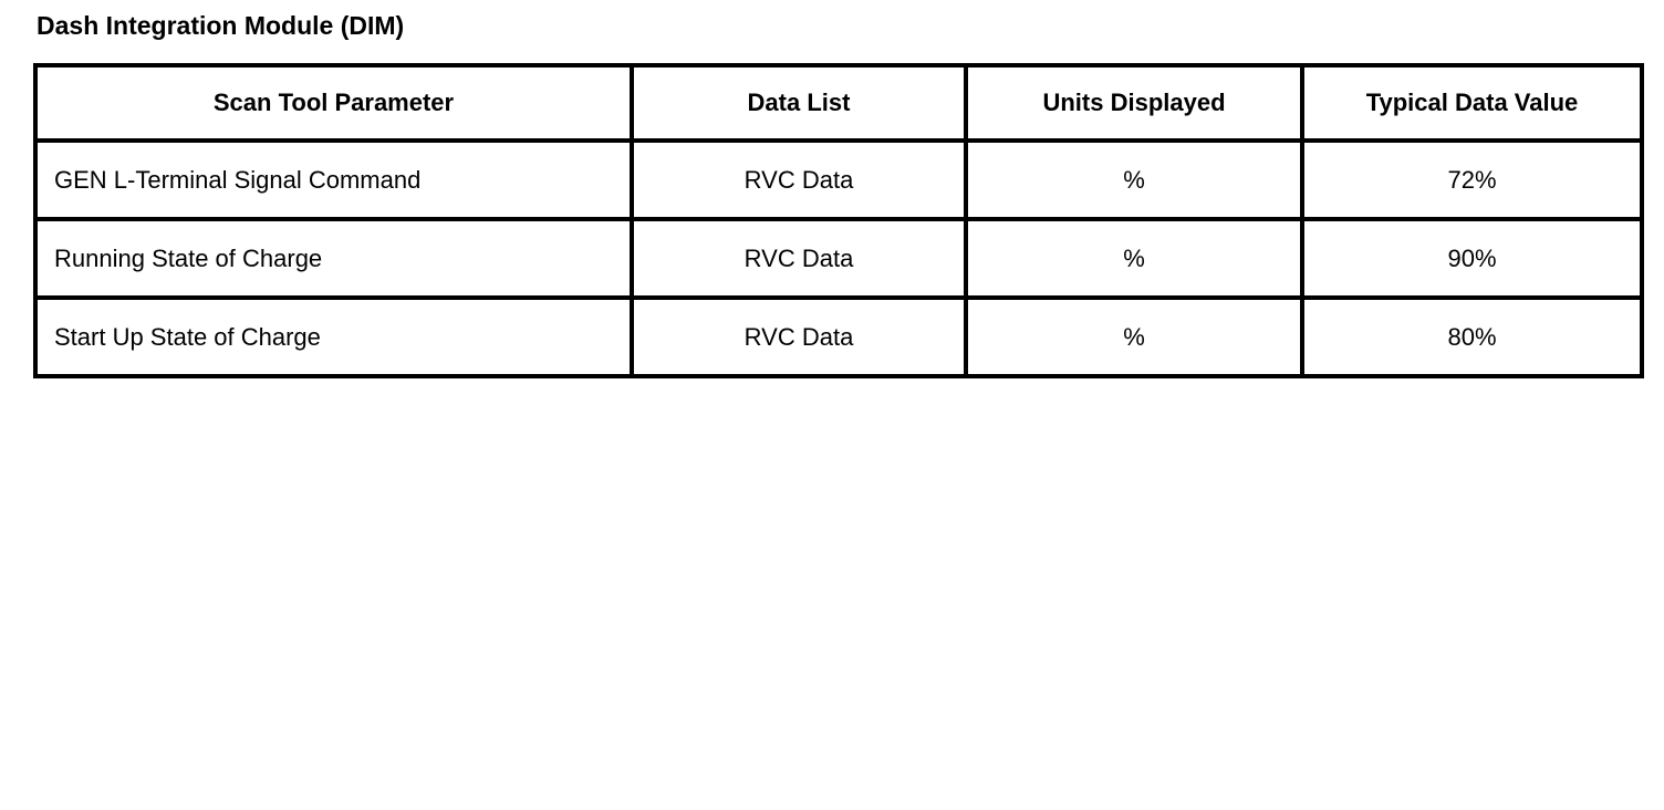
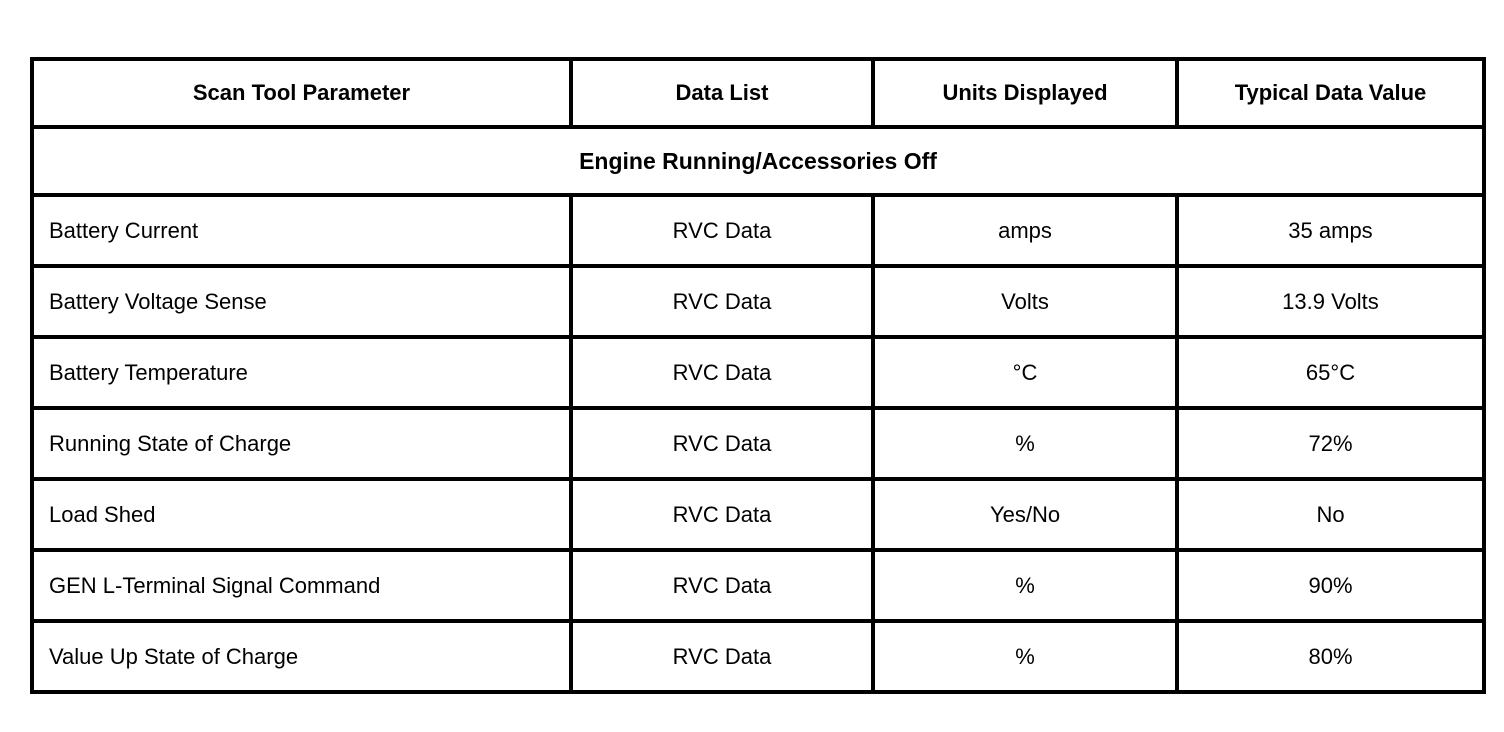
- Dash Integration Module (DIM)
  Scan Tool Parameter	Data List	Units Displayed	Typical Data Value
+ Engine Running/Accessories Off
+ Battery Current	RVC Data	amps	35 amps
+ Battery Voltage Sense	RVC Data	Volts	13.9 Volts
+ Battery Temperature	RVC Data	°C	65°C
- GEN L-Terminal Signal Command	RVC Data	%	72%
+ Running State of Charge	RVC Data	%	72%
+ Load Shed	RVC Data	Yes/No	No
- Running State of Charge	RVC Data	%	90%
+ GEN L-Terminal Signal Command	RVC Data	%	90%
- Start Up State of Charge	RVC Data	%	80%
+ Value Up State of Charge	RVC Data	%	80%
